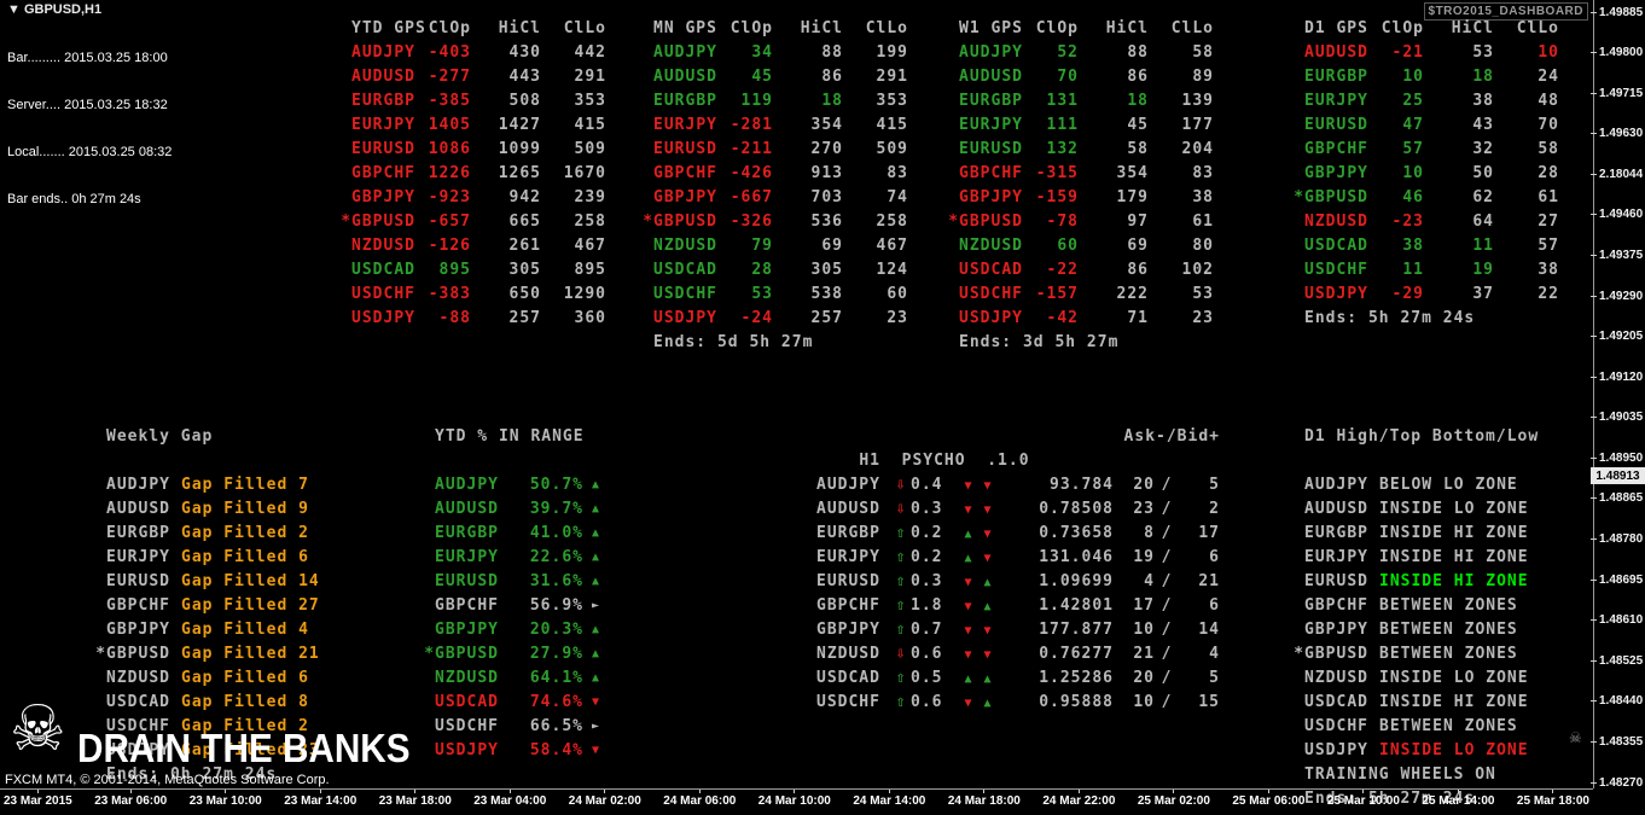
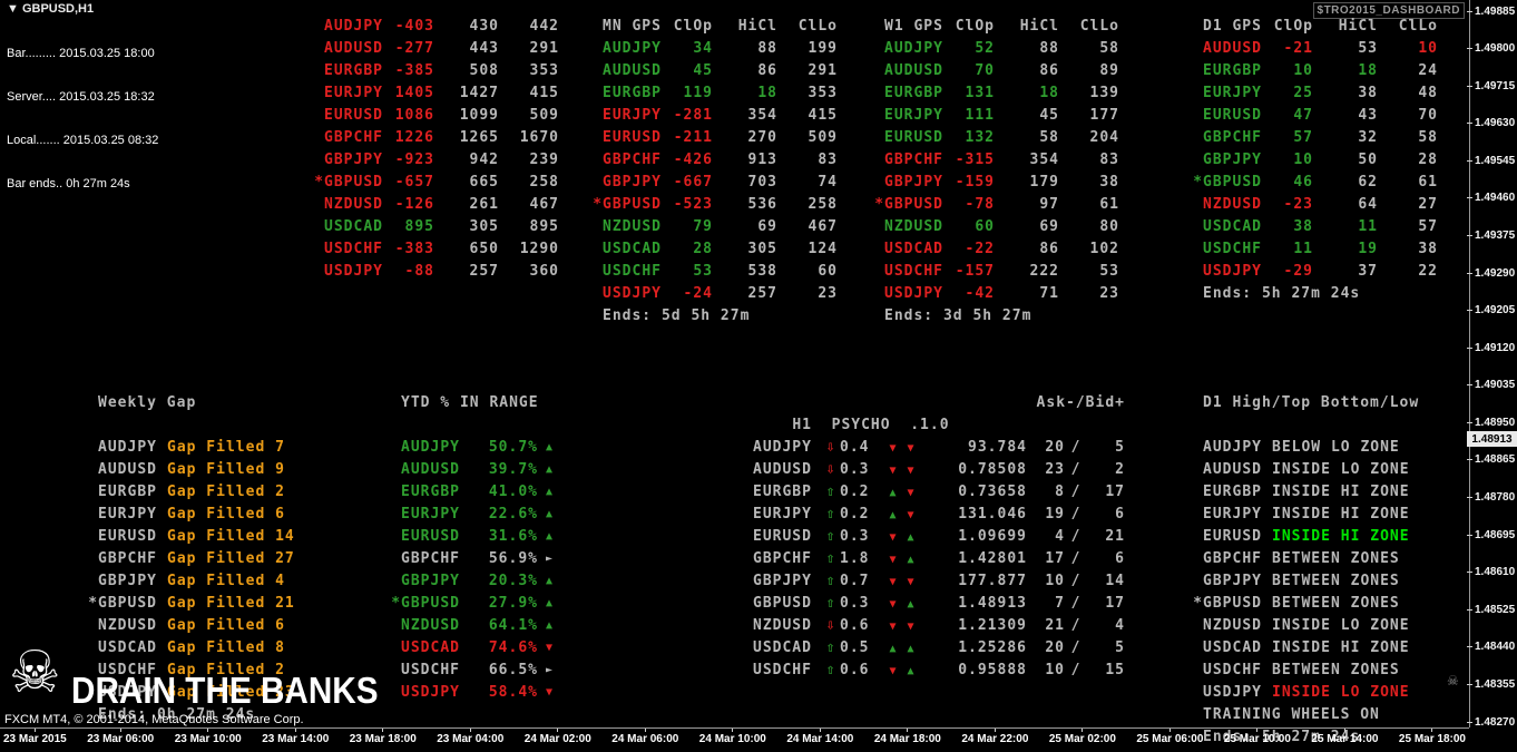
  ▼ GBPUSD,H1
  Bar......... 2015.03.25 18:00
  Server.... 2015.03.25 18:32
  Local....... 2015.03.25 08:32
  Bar ends.. 0h 27m 24s
  $TRO2015_DASHBOARD
- YTD GPS ClOp HiCl ClLo
  AUDJPY -403 430 442
  AUDUSD -277 443 291
  EURGBP -385 508 353
  EURJPY 1405 1427 415
  EURUSD 1086 1099 509
  GBPCHF 1226 1265 1670
  GBPJPY -923 942 239
  *GBPUSD -657 665 258
  NZDUSD -126 261 467
  USDCAD 895 305 895
  USDCHF -383 650 1290
  USDJPY -88 257 360
  MN GPS ClOp HiCl ClLo
  AUDJPY 34 88 199
  AUDUSD 45 86 291
  EURGBP 119 18 353
  EURJPY -281 354 415
  EURUSD -211 270 509
  GBPCHF -426 913 83
  GBPJPY -667 703 74
- *GBPUSD -326 536 258
+ *GBPUSD -523 536 258
  NZDUSD 79 69 467
  USDCAD 28 305 124
  USDCHF 53 538 60
  USDJPY -24 257 23
  Ends: 5d 5h 27m
  W1 GPS ClOp HiCl ClLo
  AUDJPY 52 88 58
  AUDUSD 70 86 89
  EURGBP 131 18 139
  EURJPY 111 45 177
  EURUSD 132 58 204
  GBPCHF -315 354 83
  GBPJPY -159 179 38
  *GBPUSD -78 97 61
  NZDUSD 60 69 80
  USDCAD -22 86 102
  USDCHF -157 222 53
  USDJPY -42 71 23
  Ends: 3d 5h 27m
  D1 GPS ClOp HiCl ClLo
  AUDUSD -21 53 10
  EURGBP 10 18 24
  EURJPY 25 38 48
  EURUSD 47 43 70
  GBPCHF 57 32 58
  GBPJPY 10 50 28
  *GBPUSD 46 62 61
  NZDUSD -23 64 27
  USDCAD 38 11 57
  USDCHF 11 19 38
  USDJPY -29 37 22
  Ends: 5h 27m 24s
  Weekly Gap
  AUDJPY Gap Filled 7
  AUDUSD Gap Filled 9
  EURGBP Gap Filled 2
  EURJPY Gap Filled 6
  EURUSD Gap Filled 14
  GBPCHF Gap Filled 27
  GBPJPY Gap Filled 4
  *GBPUSD Gap Filled 21
  NZDUSD Gap Filled 6
  USDCAD Gap Filled 8
  USDCHF Gap Filled 2
  USDJPY Gap Filled 23
  Ends: 0h 27m 24s
  YTD % IN RANGE
  AUDJPY 50.7% ▲
  AUDUSD 39.7% ▲
  EURGBP 41.0% ▲
  EURJPY 22.6% ▲
  EURUSD 31.6% ▲
  GBPCHF 56.9% ►
  GBPJPY 20.3% ▲
  *GBPUSD 27.9% ▲
  NZDUSD 64.1% ▲
  USDCAD 74.6% ▼
  USDCHF 66.5% ►
  USDJPY 58.4% ▼
  H1 PSYCHO .1.0
  Ask-/Bid+
  AUDJPY ⇩ 0.4 ▼ ▼ 93.784 20 / 5
  AUDUSD ⇩ 0.3 ▼ ▼ 0.78508 23 / 2
  EURGBP ⇧ 0.2 ▲ ▼ 0.73658 8 / 17
  EURJPY ⇧ 0.2 ▲ ▼ 131.046 19 / 6
  EURUSD ⇧ 0.3 ▼ ▲ 1.09699 4 / 21
  GBPCHF ⇧ 1.8 ▼ ▲ 1.42801 17 / 6
  GBPJPY ⇧ 0.7 ▼ ▼ 177.877 10 / 14
+ GBPUSD ⇧ 0.3 ▼ ▲ 1.48913 7 / 17
- NZDUSD ⇩ 0.6 ▼ ▼ 0.76277 21 / 4
+ NZDUSD ⇩ 0.6 ▼ ▼ 1.21309 21 / 4
  USDCAD ⇧ 0.5 ▲ ▲ 1.25286 20 / 5
  USDCHF ⇧ 0.6 ▼ ▲ 0.95888 10 / 15
  D1 High/Top Bottom/Low
  AUDJPY BELOW LO ZONE
  AUDUSD INSIDE LO ZONE
  EURGBP INSIDE HI ZONE
  EURJPY INSIDE HI ZONE
  EURUSD INSIDE HI ZONE
  GBPCHF BETWEEN ZONES
  GBPJPY BETWEEN ZONES
  *GBPUSD BETWEEN ZONES
  NZDUSD INSIDE LO ZONE
  USDCAD INSIDE HI ZONE
  USDCHF BETWEEN ZONES
  USDJPY INSIDE LO ZONE
  TRAINING WHEELS ON
  Ends: 5h 27m 24s
  ☠
  DRAIN THE BANKS
  FXCM MT4, © 2001-2014, MetaQuotes Software Corp.
  ☠
  1.49885
  1.49800
  1.49715
  1.49630
- 2.18044
+ 1.49545
  1.49460
  1.49375
  1.49290
  1.49205
  1.49120
  1.49035
  1.48950
  1.48865
  1.48780
  1.48695
  1.48610
  1.48525
  1.48440
  1.48355
  1.48270
  1.48913
  23 Mar 2015
  23 Mar 06:00
  23 Mar 10:00
  23 Mar 14:00
  23 Mar 18:00
  23 Mar 04:00
  24 Mar 02:00
  24 Mar 06:00
  24 Mar 10:00
  24 Mar 14:00
  24 Mar 18:00
  24 Mar 22:00
  25 Mar 02:00
  25 Mar 06:00
  25 Mar 10:00
  25 Mar 14:00
  25 Mar 18:00
